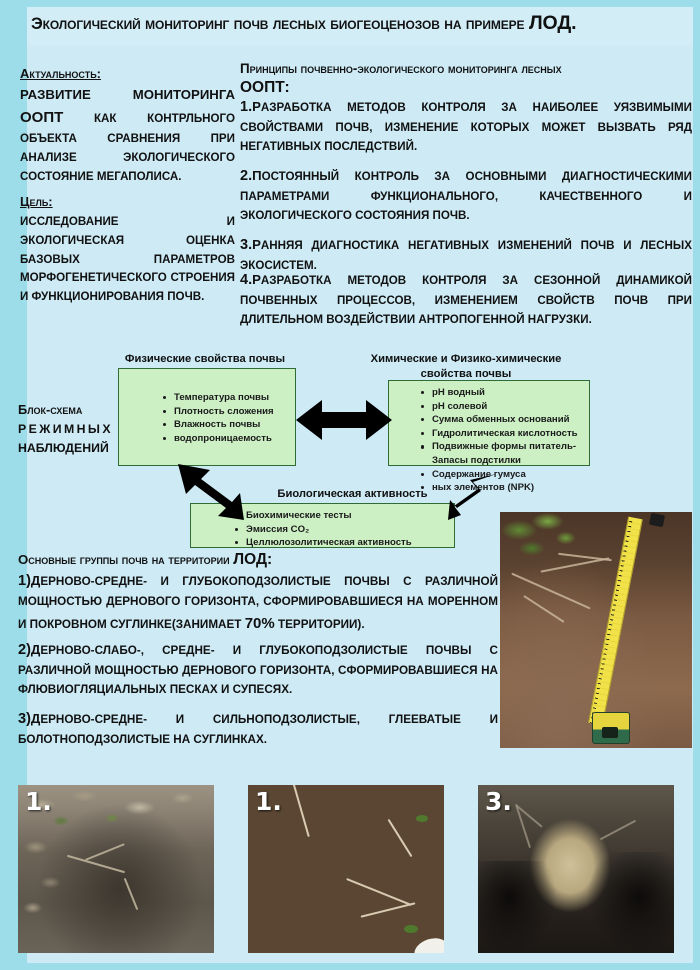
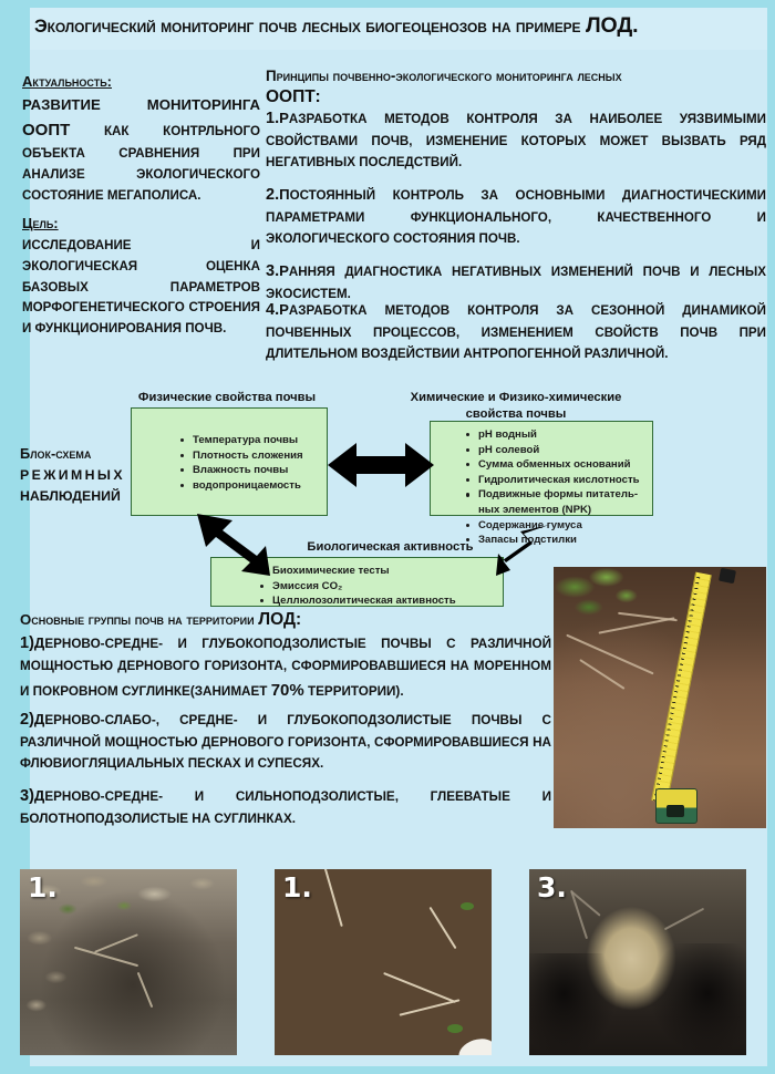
  Экологический мониторинг почв лесных биогеоценозов на примере ЛОД.
  Актуальность:
  РАЗВИТИЕ МОНИТОРИНГА ООПТ КАК КОНТРЛЬНОГО ОБЪЕКТА СРАВНЕНИЯ ПРИ АНАЛИЗЕ ЭКОЛОГИЧЕСКОГО СОСТОЯНИЕ МЕГАПОЛИСА.
  Цель:
  ИССЛЕДОВАНИЕ И ЭКОЛОГИЧЕСКАЯ ОЦЕНКА БАЗОВЫХ ПАРАМЕТРОВ МОРФОГЕНЕТИЧЕСКОГО СТРОЕНИЯ И ФУНКЦИОНИРОВАНИЯ ПОЧВ.
  Принципы почвенно-экологического мониторинга лесных
  ООПТ:
  1.РАЗРАБОТКА МЕТОДОВ КОНТРОЛЯ ЗА НАИБОЛЕЕ УЯЗВИМЫМИ СВОЙСТВАМИ ПОЧВ, ИЗМЕНЕНИЕ КОТОРЫХ МОЖЕТ ВЫЗВАТЬ РЯД НЕГАТИВНЫХ ПОСЛЕДСТВИЙ.
  2.ПОСТОЯННЫЙ КОНТРОЛЬ ЗА ОСНОВНЫМИ ДИАГНОСТИЧЕСКИМИ ПАРАМЕТРАМИ ФУНКЦИОНАЛЬНОГО, КАЧЕСТВЕННОГО И ЭКОЛОГИЧЕСКОГО СОСТОЯНИЯ ПОЧВ.
  3.РАННЯЯ ДИАГНОСТИКА НЕГАТИВНЫХ ИЗМЕНЕНИЙ ПОЧВ И ЛЕСНЫХ ЭКОСИСТЕМ.
- 4.РАЗРАБОТКА МЕТОДОВ КОНТРОЛЯ ЗА СЕЗОННОЙ ДИНАМИКОЙ ПОЧВЕННЫХ ПРОЦЕССОВ, ИЗМЕНЕНИЕМ СВОЙСТВ ПОЧВ ПРИ ДЛИТЕЛЬНОМ ВОЗДЕЙСТВИИ АНТРОПОГЕННОЙ НАГРУЗКИ.
+ 4.РАЗРАБОТКА МЕТОДОВ КОНТРОЛЯ ЗА СЕЗОННОЙ ДИНАМИКОЙ ПОЧВЕННЫХ ПРОЦЕССОВ, ИЗМЕНЕНИЕМ СВОЙСТВ ПОЧВ ПРИ ДЛИТЕЛЬНОМ ВОЗДЕЙСТВИИ АНТРОПОГЕННОЙ РАЗЛИЧНОЙ.
  Блок-схема
  РЕЖИМНЫХ
  НАБЛЮДЕНИЙ
  Физические свойства почвы
  Температура почвы
  Плотность сложения
  Влажность почвы
  водопроницаемость
  Химические и Физико-химические
  свойства почвы
  pH водный
  pH солевой
  Сумма обменных оснований
  Гидролитическая кислотность
  Подвижные формы питатель-
- Запасы подстилки
+ ных элементов (NPK)
  Содержание гумуса
- ных элементов (NPK)
+ Запасы подстилки
  Биологическая активность
  Биохимические тесты
  Эмиссия CO₂
  Целлюлозолитическая активность
  Основные группы почв на территории ЛОД:
  1)ДЕРНОВО-СРЕДНЕ- И ГЛУБОКОПОДЗОЛИСТЫЕ ПОЧВЫ С РАЗЛИЧНОЙ МОЩНОСТЬЮ ДЕРНОВОГО ГОРИЗОНТА, СФОРМИРОВАВШИЕСЯ НА МОРЕННОМ И ПОКРОВНОМ СУГЛИНКЕ(ЗАНИМАЕТ 70% ТЕРРИТОРИИ).
  2)ДЕРНОВО-СЛАБО-, СРЕДНЕ- И ГЛУБОКОПОДЗОЛИСТЫЕ ПОЧВЫ С РАЗЛИЧНОЙ МОЩНОСТЬЮ ДЕРНОВОГО ГОРИЗОНТА, СФОРМИРОВАВШИЕСЯ НА ФЛЮВИОГЛЯЦИАЛЬНЫХ ПЕСКАХ И СУПЕСЯХ.
  3)ДЕРНОВО-СРЕДНЕ- И СИЛЬНОПОДЗОЛИСТЫЕ, ГЛЕЕВАТЫЕ И БОЛОТНОПОДЗОЛИСТЫЕ НА СУГЛИНКАХ.
  1.
  1.
  3.
